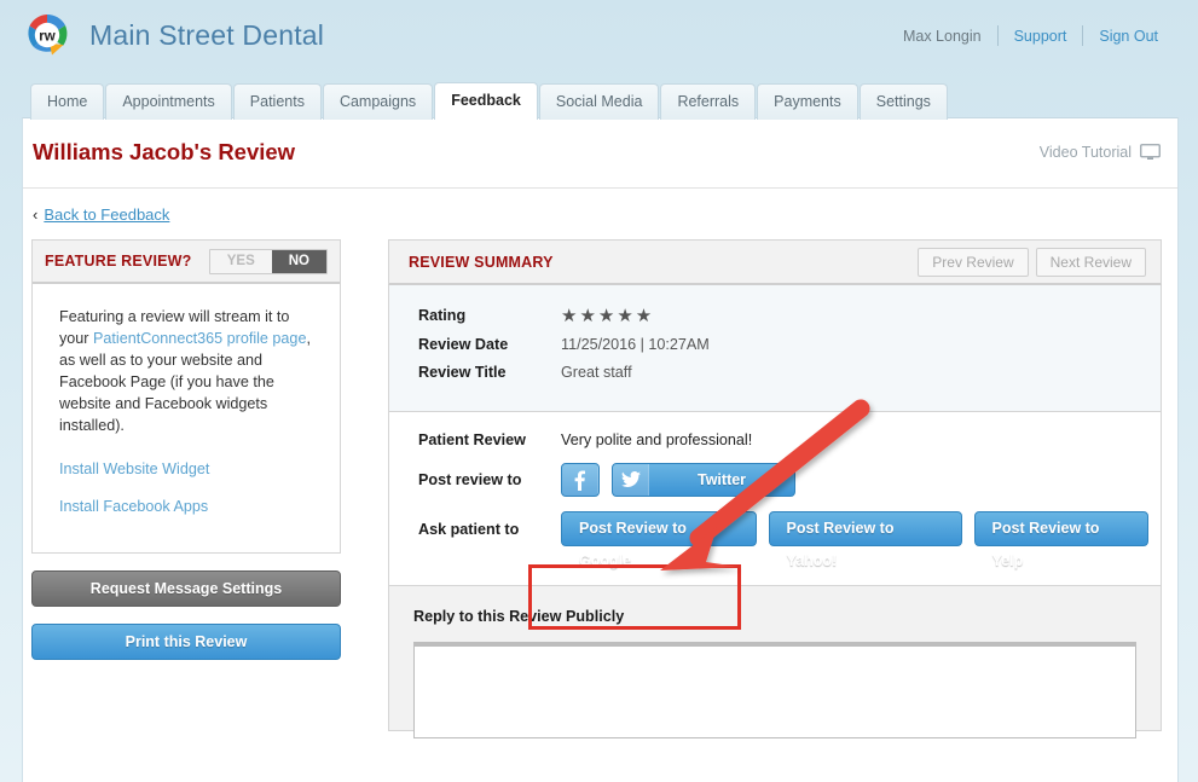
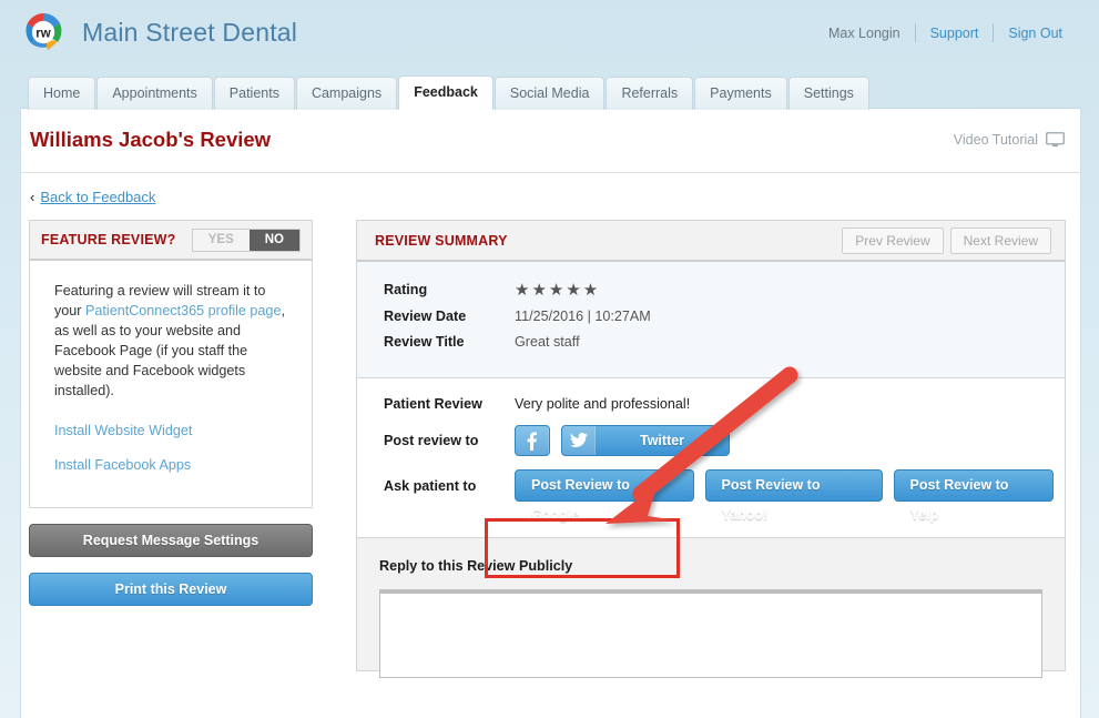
  rw
  Main Street Dental
  Max Longin
  Support
  Sign Out
  Home
  Appointments
  Patients
  Campaigns
  Feedback
  Social Media
  Referrals
  Payments
  Settings
  Williams Jacob's Review
  Video Tutorial
  ‹
  Back to Feedback
  FEATURE REVIEW?
  YES
  NO
- Featuring a review will stream it to your PatientConnect365 profile page, as well as to your website and Facebook Page (if you have the website and Facebook widgets installed).
+ Featuring a review will stream it to your PatientConnect365 profile page, as well as to your website and Facebook Page (if you staff the website and Facebook widgets installed).
  Install Website Widget
  Install Facebook Apps
  Request Message Settings
  Print this Review
  REVIEW SUMMARY
  Prev Review
  Next Review
  Rating
  ★★★★★
  Review Date
  11/25/2016 | 10:27AM
  Review Title
  Great staff
  Patient Review
  Very polite and professional!
  Post review to
  Twitter
  Ask patient to
  Post Review to Google
  Post Review to Yahoo!
  Post Review to Yelp
  Reply to this Review Publicly
